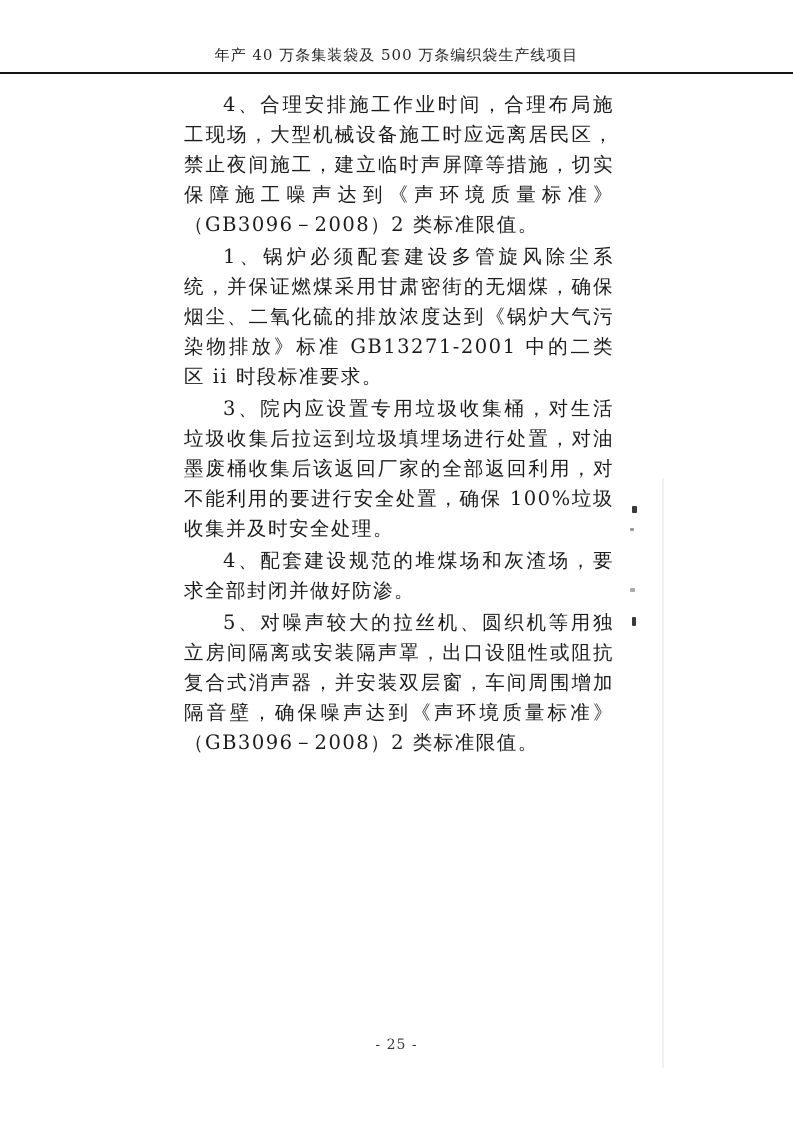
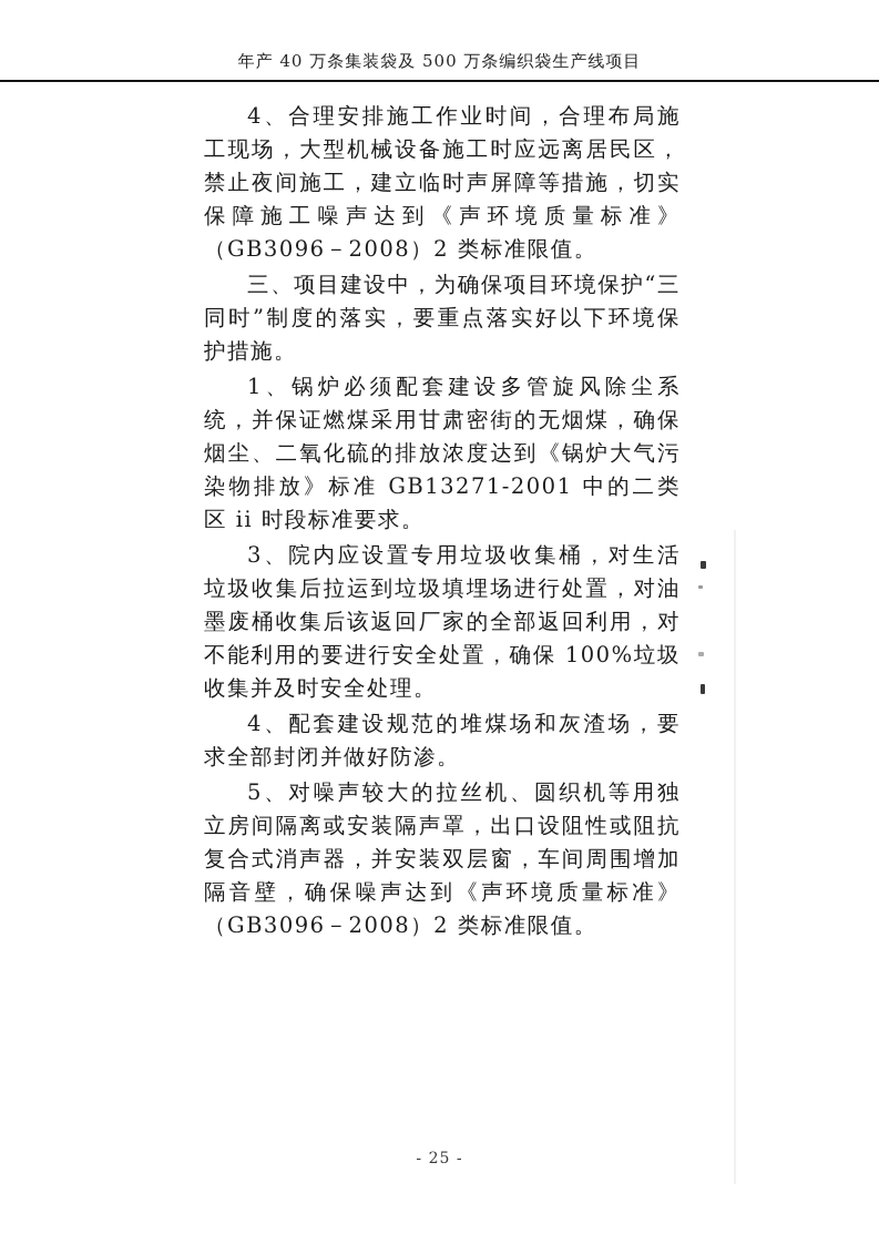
  年产 40 万条集装袋及 500 万条编织袋生产线项目
  4、合理安排施工作业时间，合理布局施工现场，大型机械设备施工时应远离居民区，禁止夜间施工，建立临时声屏障等措施，切实保障施工噪声达到《声环境质量标准》（GB3096－2008）2 类标准限值。
+ 三、项目建设中，为确保项目环境保护“三同时”制度的落实，要重点落实好以下环境保护措施。
  1、锅炉必须配套建设多管旋风除尘系统，并保证燃煤采用甘肃密街的无烟煤，确保烟尘、二氧化硫的排放浓度达到《锅炉大气污染物排放》标准 GB13271-2001 中的二类区 ii 时段标准要求。
  3、院内应设置专用垃圾收集桶，对生活垃圾收集后拉运到垃圾填埋场进行处置，对油墨废桶收集后该返回厂家的全部返回利用，对不能利用的要进行安全处置，确保 100%垃圾收集并及时安全处理。
  4、配套建设规范的堆煤场和灰渣场，要求全部封闭并做好防渗。
  5、对噪声较大的拉丝机、圆织机等用独立房间隔离或安装隔声罩，出口设阻性或阻抗复合式消声器，并安装双层窗，车间周围增加隔音壁，确保噪声达到《声环境质量标准》（GB3096－2008）2 类标准限值。
  - 25 -
